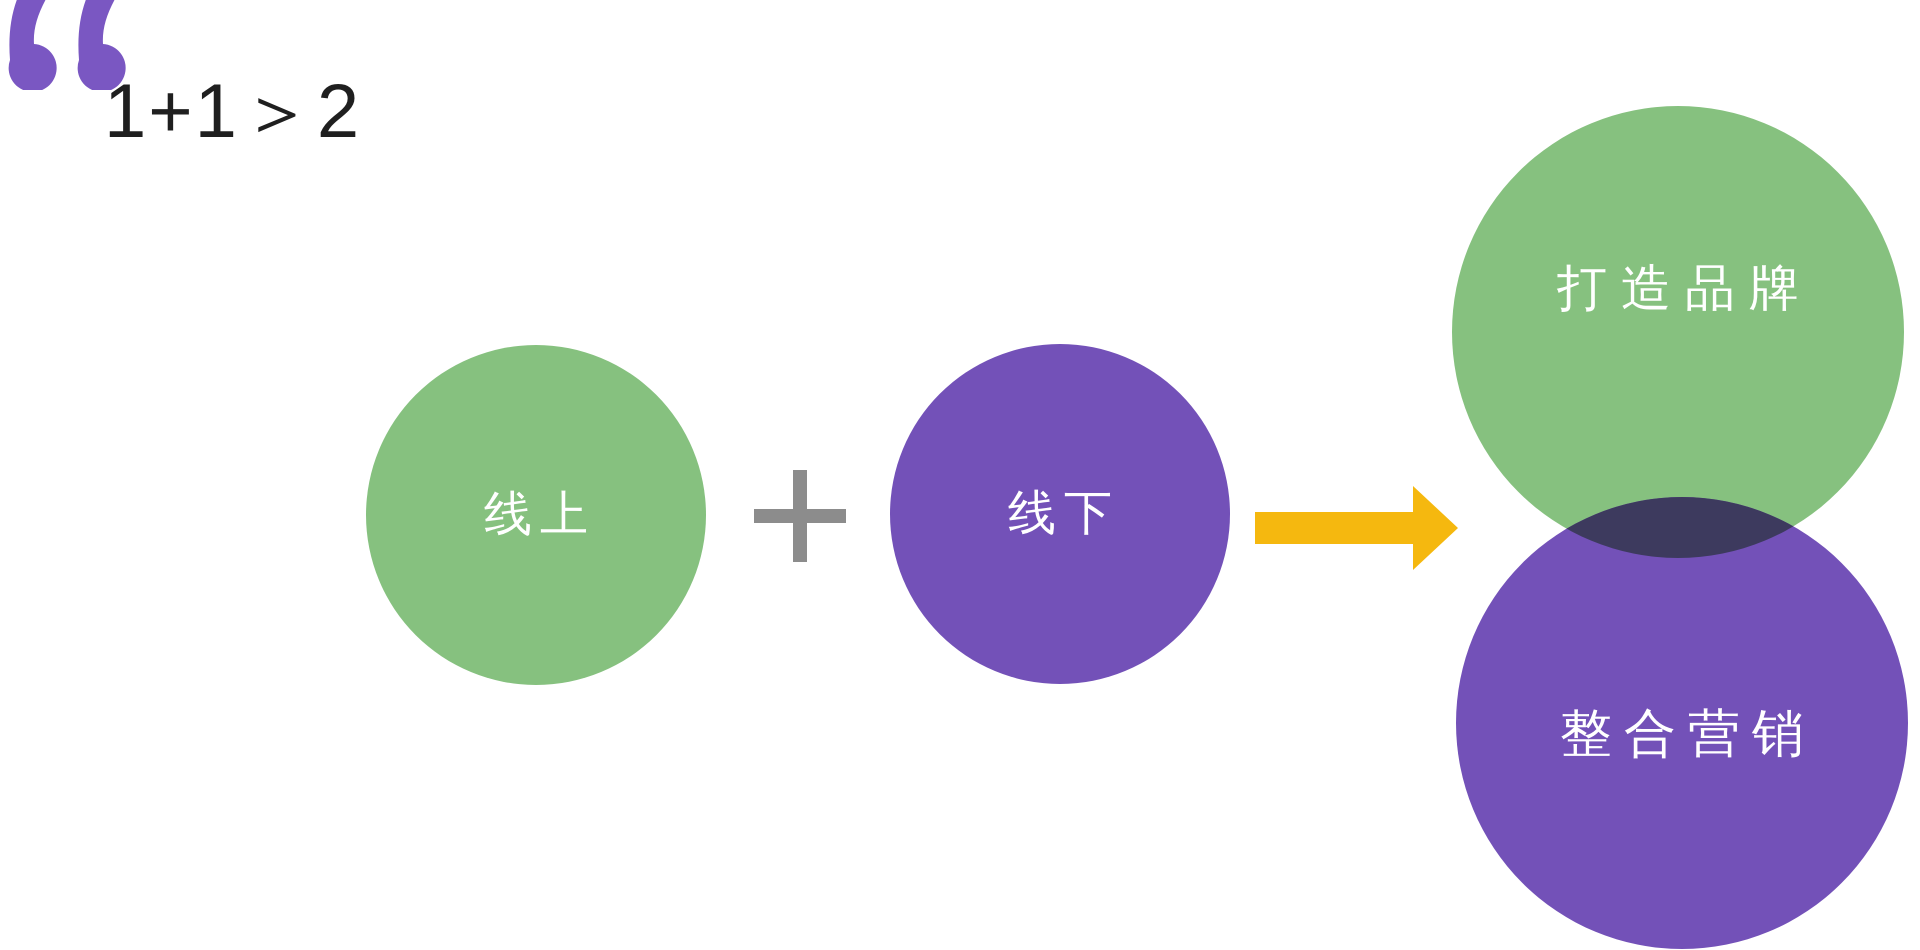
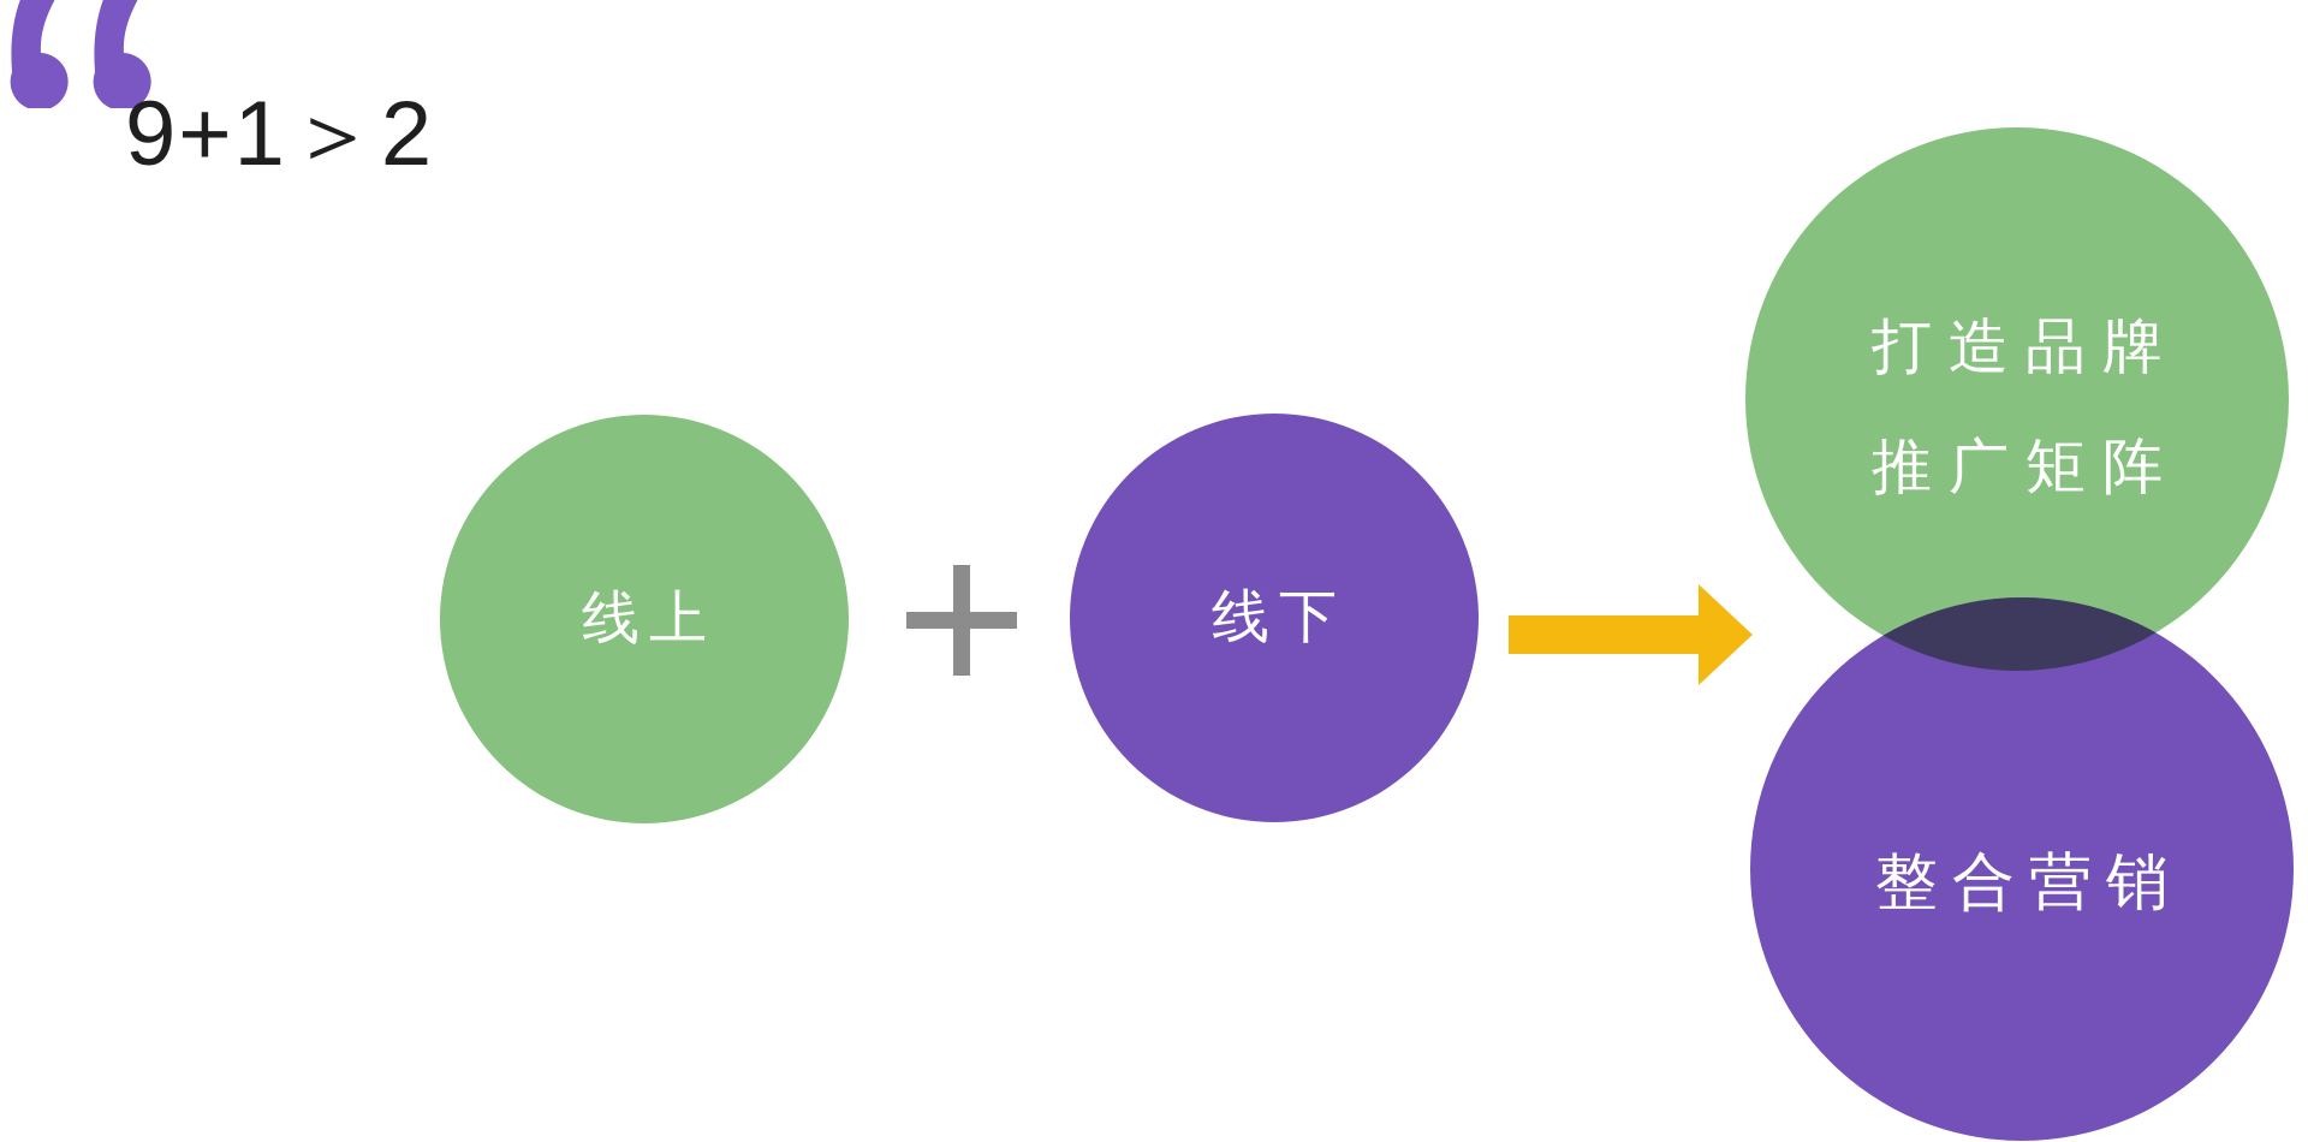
- 1+1＞2
+ 9+1＞2
  线上
  线下
  打造品牌
+ 推广矩阵
  整合营销
